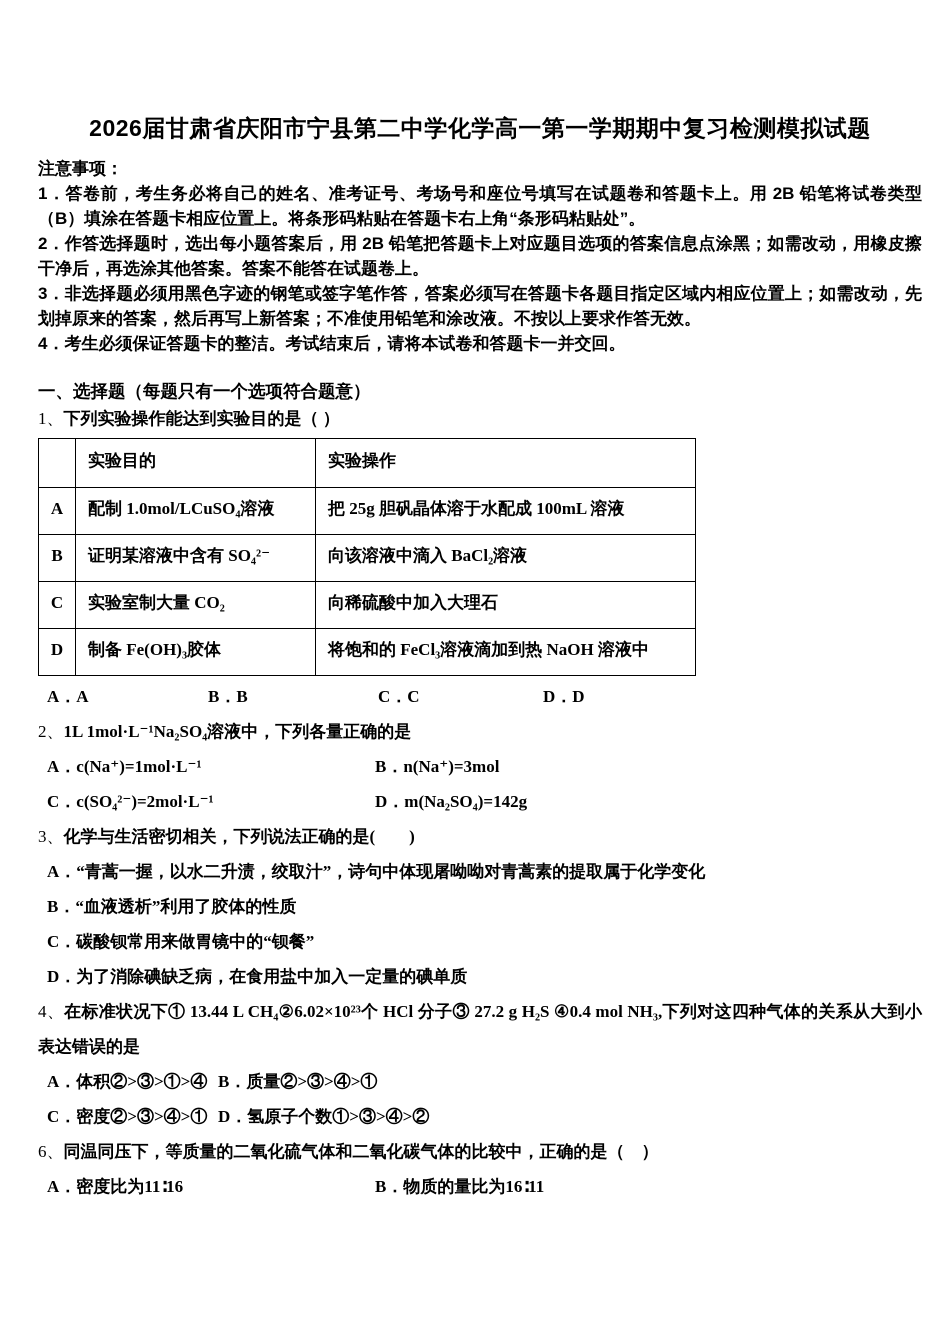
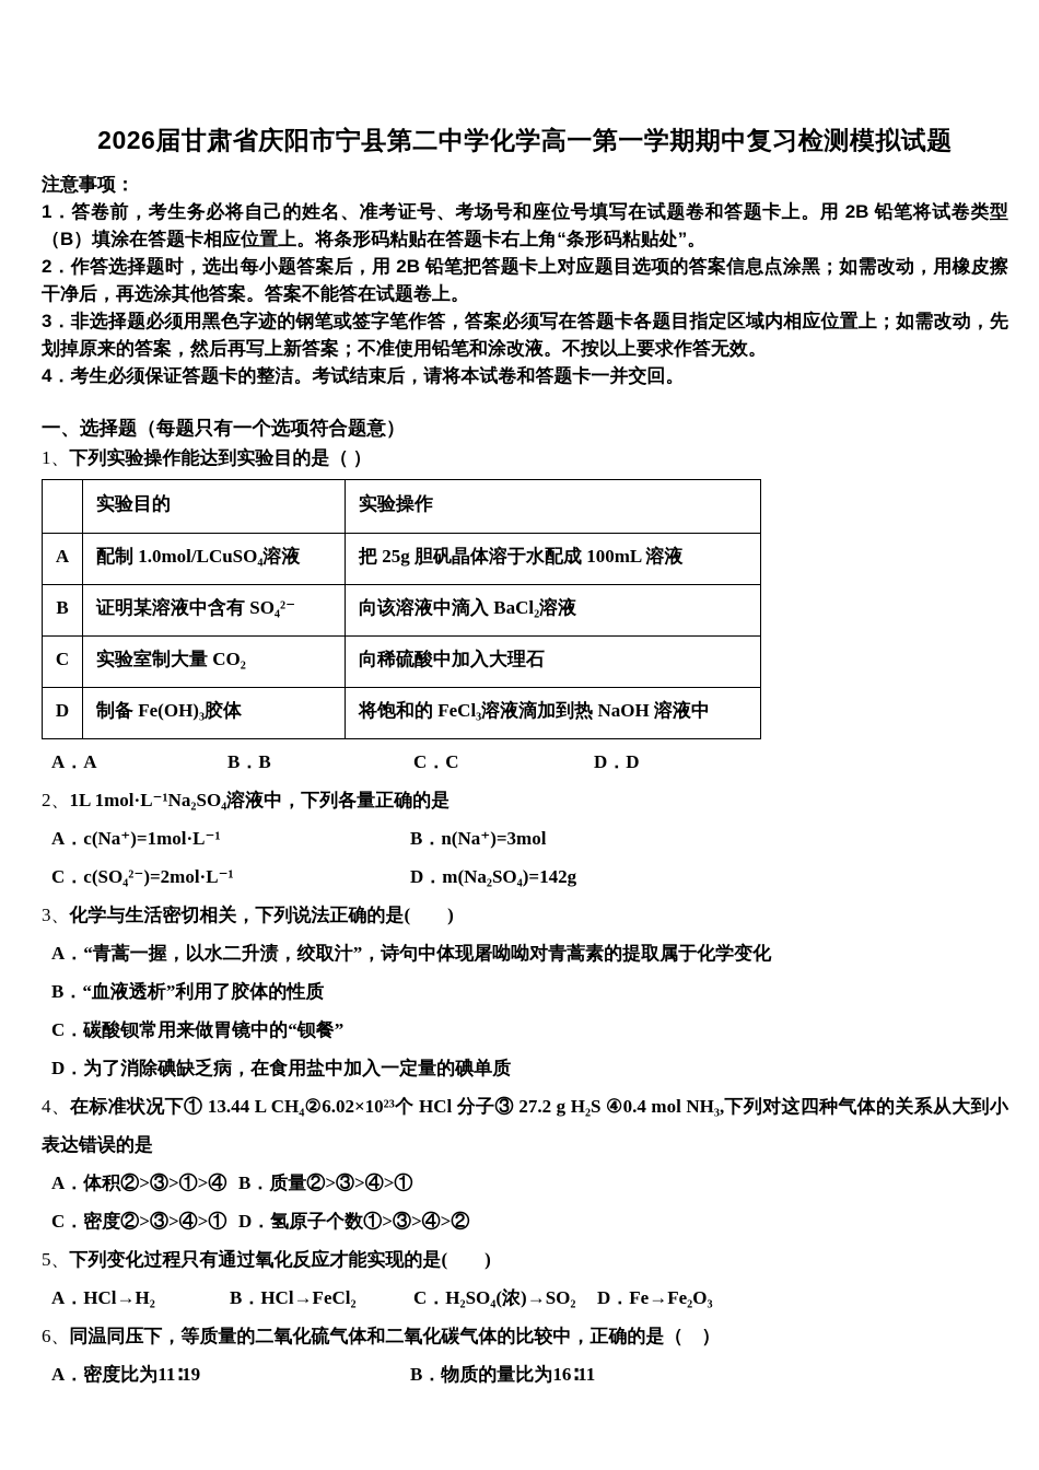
  2026届甘肃省庆阳市宁县第二中学化学高一第一学期期中复习检测模拟试题
  注意事项：
  1．答卷前，考生务必将自己的姓名、准考证号、考场号和座位号填写在试题卷和答题卡上。用 2B 铅笔将试卷类型（B）填涂在答题卡相应位置上。将条形码粘贴在答题卡右上角“条形码粘贴处”。
  2．作答选择题时，选出每小题答案后，用 2B 铅笔把答题卡上对应题目选项的答案信息点涂黑；如需改动，用橡皮擦干净后，再选涂其他答案。答案不能答在试题卷上。
  3．非选择题必须用黑色字迹的钢笔或签字笔作答，答案必须写在答题卡各题目指定区域内相应位置上；如需改动，先划掉原来的答案，然后再写上新答案；不准使用铅笔和涂改液。不按以上要求作答无效。
  4．考生必须保证答题卡的整洁。考试结束后，请将本试卷和答题卡一并交回。
  一、选择题（每题只有一个选项符合题意）
  1、下列实验操作能达到实验目的是（ ）
  	实验目的	实验操作
  A	配制 1.0mol/LCuSO₄溶液	把 25g 胆矾晶体溶于水配成 100mL 溶液
  B	证明某溶液中含有 SO₄²⁻	向该溶液中滴入 BaCl₂溶液
  C	实验室制大量 CO₂	向稀硫酸中加入大理石
  D	制备 Fe(OH)₃胶体	将饱和的 FeCl₃溶液滴加到热 NaOH 溶液中
  A．A
  B．B
  C．C
  D．D
  2、1L 1mol·L⁻¹Na₂SO₄溶液中，下列各量正确的是
  A．c(Na⁺)=1mol·L⁻¹
  B．n(Na⁺)=3mol
  C．c(SO₄²⁻)=2mol·L⁻¹
  D．m(Na₂SO₄)=142g
  3、化学与生活密切相关，下列说法正确的是( )
  A．“青蒿一握，以水二升渍，绞取汁”，诗句中体现屠呦呦对青蒿素的提取属于化学变化
  B．“血液透析”利用了胶体的性质
  C．碳酸钡常用来做胃镜中的“钡餐”
  D．为了消除碘缺乏病，在食用盐中加入一定量的碘单质
  4、在标准状况下① 13.44 L CH₄②6.02×10²³个 HCl 分子③ 27.2 g H₂S ④0.4 mol NH₃,下列对这四种气体的关系从大到小表达错误的是
  A．体积②>③>①>④
  B．质量②>③>④>①
  C．密度②>③>④>①
  D．氢原子个数①>③>④>②
+ 5、下列变化过程只有通过氧化反应才能实现的是( )
+ A．HCl→H₂
+ B．HCl→FeCl₂
+ C．H₂SO₄(浓)→SO₂
+ D．Fe→Fe₂O₃
  6、同温同压下，等质量的二氧化硫气体和二氧化碳气体的比较中，正确的是（ ）
- A．密度比为11∶16
+ A．密度比为11∶19
  B．物质的量比为16∶11
